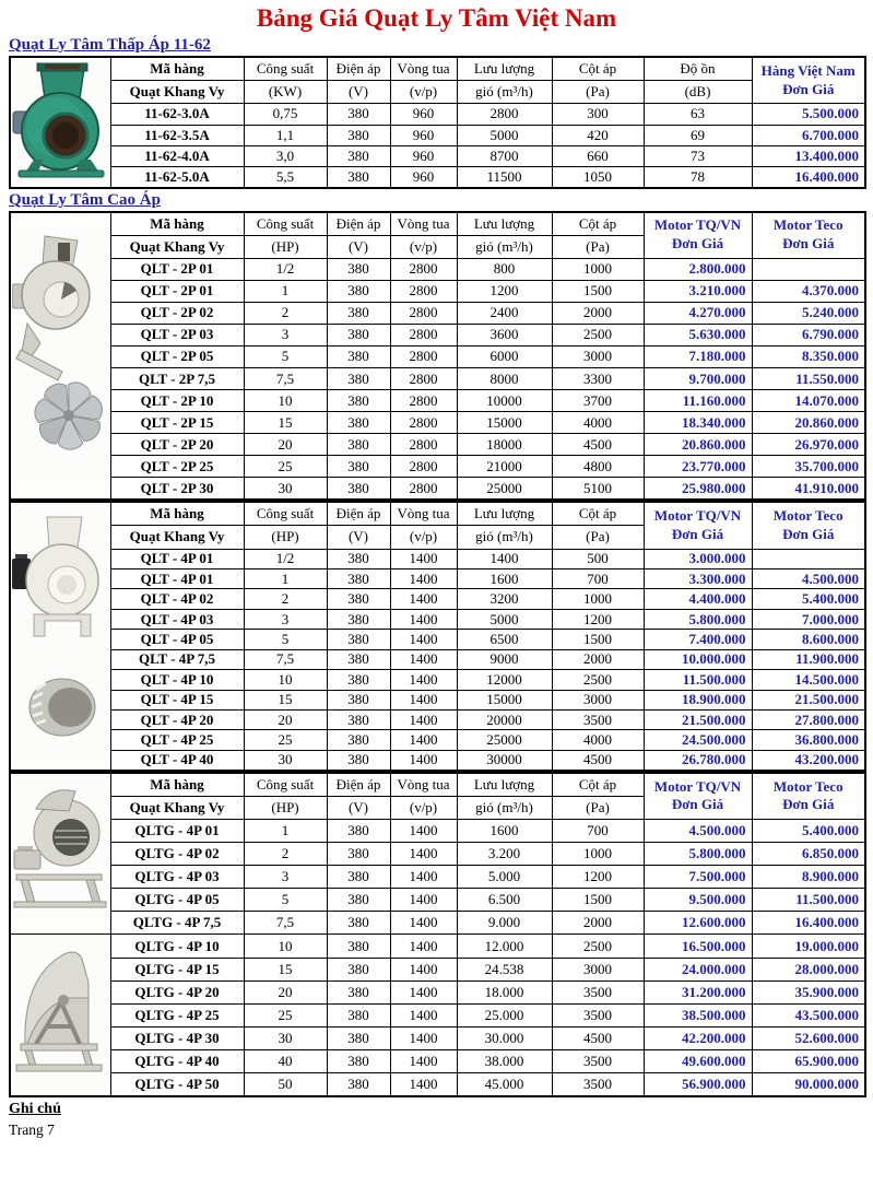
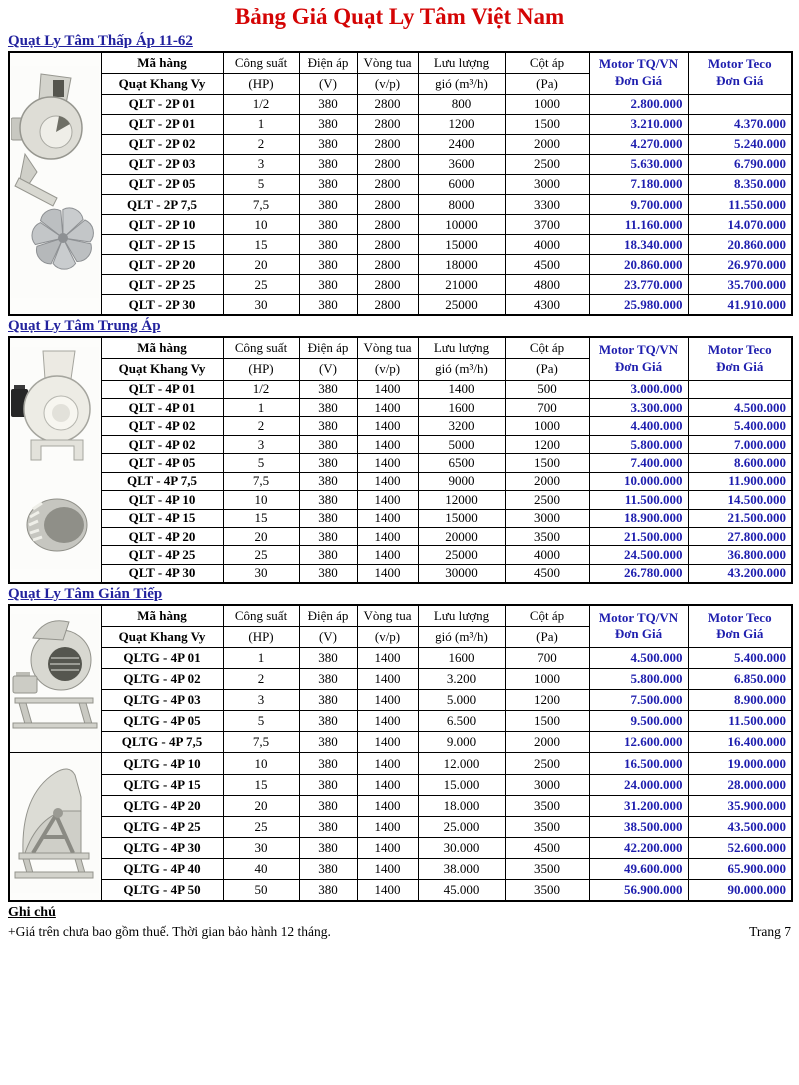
  Bảng Giá Quạt Ly Tâm Việt Nam
  Quạt Ly Tâm Thấp Áp 11-62
- 	Mã hàng	Công suất	Điện áp	Vòng tua	Lưu lượng	Cột áp	Độ ồn	Hàng Việt NamĐơn Giá
- Quạt Khang Vy	(KW)	(V)	(v/p)	gió (m³/h)	(Pa)	(dB)
- 11-62-3.0A	0,75	380	960	2800	300	63	5.500.000
- 11-62-3.5A	1,1	380	960	5000	420	69	6.700.000
- 11-62-4.0A	3,0	380	960	8700	660	73	13.400.000
- 11-62-5.0A	5,5	380	960	11500	1050	78	16.400.000
- Quạt Ly Tâm Cao Áp
  	Mã hàng	Công suất	Điện áp	Vòng tua	Lưu lượng	Cột áp	Motor TQ/VNĐơn Giá	Motor TecoĐơn Giá
  Quạt Khang Vy	(HP)	(V)	(v/p)	gió (m³/h)	(Pa)
  QLT - 2P 01	1/2	380	2800	800	1000	2.800.000
  QLT - 2P 01	1	380	2800	1200	1500	3.210.000	4.370.000
  QLT - 2P 02	2	380	2800	2400	2000	4.270.000	5.240.000
  QLT - 2P 03	3	380	2800	3600	2500	5.630.000	6.790.000
  QLT - 2P 05	5	380	2800	6000	3000	7.180.000	8.350.000
  QLT - 2P 7,5	7,5	380	2800	8000	3300	9.700.000	11.550.000
  QLT - 2P 10	10	380	2800	10000	3700	11.160.000	14.070.000
  QLT - 2P 15	15	380	2800	15000	4000	18.340.000	20.860.000
  QLT - 2P 20	20	380	2800	18000	4500	20.860.000	26.970.000
  QLT - 2P 25	25	380	2800	21000	4800	23.770.000	35.700.000
- QLT - 2P 30	30	380	2800	25000	5100	25.980.000	41.910.000
+ QLT - 2P 30	30	380	2800	25000	4300	25.980.000	41.910.000
+ Quạt Ly Tâm Trung Áp
  	Mã hàng	Công suất	Điện áp	Vòng tua	Lưu lượng	Cột áp	Motor TQ/VNĐơn Giá	Motor TecoĐơn Giá
  Quạt Khang Vy	(HP)	(V)	(v/p)	gió (m³/h)	(Pa)
  QLT - 4P 01	1/2	380	1400	1400	500	3.000.000
  QLT - 4P 01	1	380	1400	1600	700	3.300.000	4.500.000
  QLT - 4P 02	2	380	1400	3200	1000	4.400.000	5.400.000
- QLT - 4P 03	3	380	1400	5000	1200	5.800.000	7.000.000
+ QLT - 4P 02	3	380	1400	5000	1200	5.800.000	7.000.000
  QLT - 4P 05	5	380	1400	6500	1500	7.400.000	8.600.000
  QLT - 4P 7,5	7,5	380	1400	9000	2000	10.000.000	11.900.000
  QLT - 4P 10	10	380	1400	12000	2500	11.500.000	14.500.000
  QLT - 4P 15	15	380	1400	15000	3000	18.900.000	21.500.000
  QLT - 4P 20	20	380	1400	20000	3500	21.500.000	27.800.000
  QLT - 4P 25	25	380	1400	25000	4000	24.500.000	36.800.000
- QLT - 4P 40	30	380	1400	30000	4500	26.780.000	43.200.000
+ QLT - 4P 30	30	380	1400	30000	4500	26.780.000	43.200.000
+ Quạt Ly Tâm Gián Tiếp
  	Mã hàng	Công suất	Điện áp	Vòng tua	Lưu lượng	Cột áp	Motor TQ/VNĐơn Giá	Motor TecoĐơn Giá
  Quạt Khang Vy	(HP)	(V)	(v/p)	gió (m³/h)	(Pa)
  QLTG - 4P 01	1	380	1400	1600	700	4.500.000	5.400.000
  QLTG - 4P 02	2	380	1400	3.200	1000	5.800.000	6.850.000
  QLTG - 4P 03	3	380	1400	5.000	1200	7.500.000	8.900.000
  QLTG - 4P 05	5	380	1400	6.500	1500	9.500.000	11.500.000
  QLTG - 4P 7,5	7,5	380	1400	9.000	2000	12.600.000	16.400.000
  	QLTG - 4P 10	10	380	1400	12.000	2500	16.500.000	19.000.000
- QLTG - 4P 15	15	380	1400	24.538	3000	24.000.000	28.000.000
+ QLTG - 4P 15	15	380	1400	15.000	3000	24.000.000	28.000.000
  QLTG - 4P 20	20	380	1400	18.000	3500	31.200.000	35.900.000
  QLTG - 4P 25	25	380	1400	25.000	3500	38.500.000	43.500.000
  QLTG - 4P 30	30	380	1400	30.000	4500	42.200.000	52.600.000
  QLTG - 4P 40	40	380	1400	38.000	3500	49.600.000	65.900.000
  QLTG - 4P 50	50	380	1400	45.000	3500	56.900.000	90.000.000
  Ghi chú
+ +Giá trên chưa bao gồm thuế. Thời gian bảo hành 12 tháng.
  Trang 7
